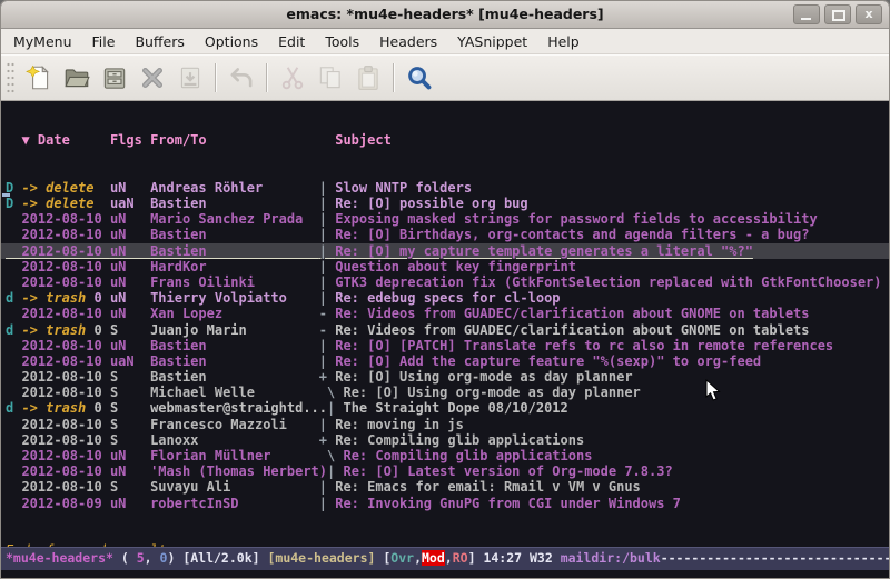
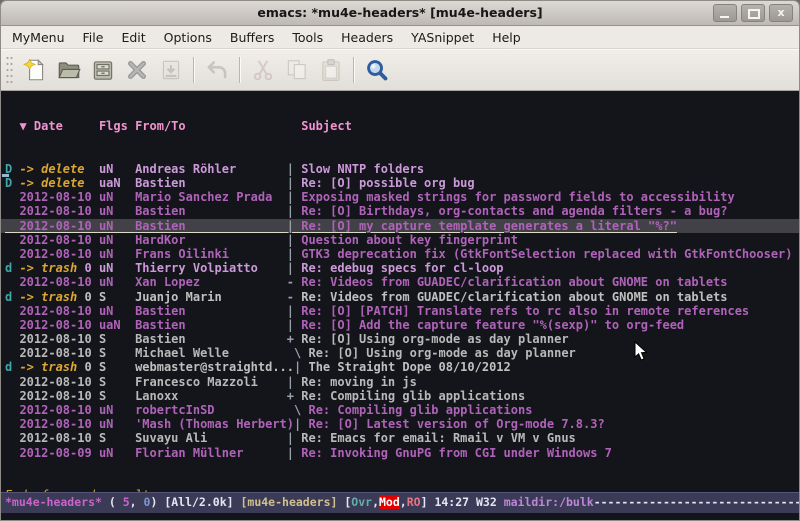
  emacs: *mu4e-headers* [mu4e-headers]
  x
  MyMenu
  File
- Buffers
+ Edit
  Options
- Edit
+ Buffers
  Tools
  Headers
  YASnippet
  Help
  ▼ Date Flgs From/To Subject
  D -> delete uN Andreas Röhler | Slow NNTP folders
  D -> delete uaN Bastien | Re: [O] possible org bug
  2012-08-10 uN Mario Sanchez Prada | Exposing masked strings for password fields to accessibility
  2012-08-10 uN Bastien | Re: [O] Birthdays, org-contacts and agenda filters - a bug?
  2012-08-10 uN Bastien | Re: [O] my capture template generates a literal "%?"
  2012-08-10 uN HardKor | Question about key fingerprint
  2012-08-10 uN Frans Oilinki | GTK3 deprecation fix (GtkFontSelection replaced with GtkFontChooser)
  d -> trash 0 uN Thierry Volpiatto | Re: edebug specs for cl-loop
  2012-08-10 uN Xan Lopez - Re: Videos from GUADEC/clarification about GNOME on tablets
  d -> trash 0 S Juanjo Marin - Re: Videos from GUADEC/clarification about GNOME on tablets
  2012-08-10 uN Bastien | Re: [O] [PATCH] Translate refs to rc also in remote references
  2012-08-10 uaN Bastien | Re: [O] Add the capture feature "%(sexp)" to org-feed
  2012-08-10 S Bastien + Re: [O] Using org-mode as day planner
  2012-08-10 S Michael Welle \ Re: [O] Using org-mode as day planner
  d -> trash 0 S webmaster@straightd...| The Straight Dope 08/10/2012
  2012-08-10 S Francesco Mazzoli | Re: moving in js
  2012-08-10 S Lanoxx + Re: Compiling glib applications
- 2012-08-10 uN Florian Müllner \ Re: Compiling glib applications
+ 2012-08-10 uN robertcInSD \ Re: Compiling glib applications
  2012-08-10 uN 'Mash (Thomas Herbert)| Re: [O] Latest version of Org-mode 7.8.3?
  2012-08-10 S Suvayu Ali | Re: Emacs for email: Rmail v VM v Gnus
- 2012-08-09 uN robertcInSD | Re: Invoking GnuPG from CGI under Windows 7
+ 2012-08-09 uN Florian Müllner | Re: Invoking GnuPG from CGI under Windows 7
  *mu4e-headers* ( 5, 0) [All/2.0k] [mu4e-headers] [Ovr,Mod,RO] 14:27 W32 maildir:/bulk------------------------------
